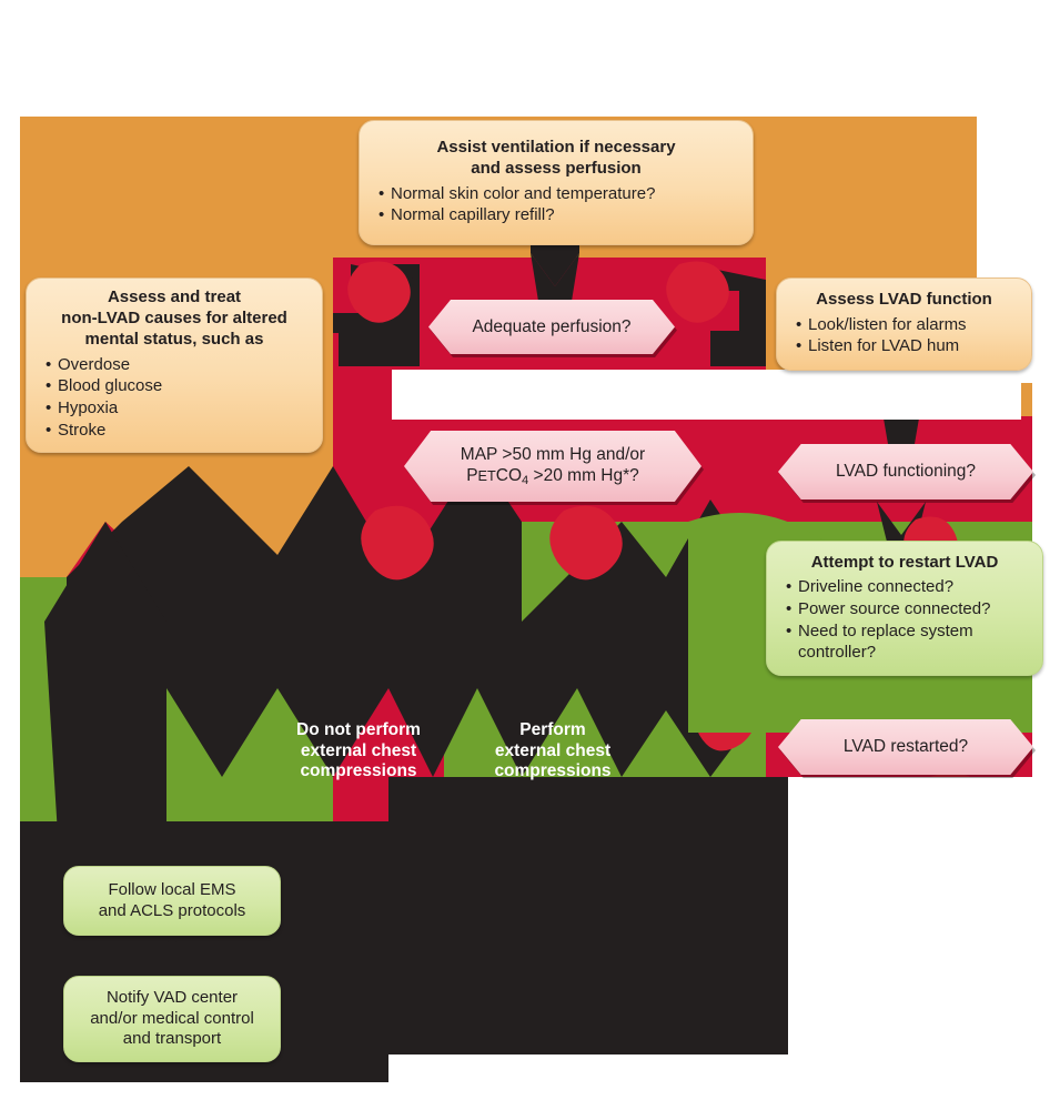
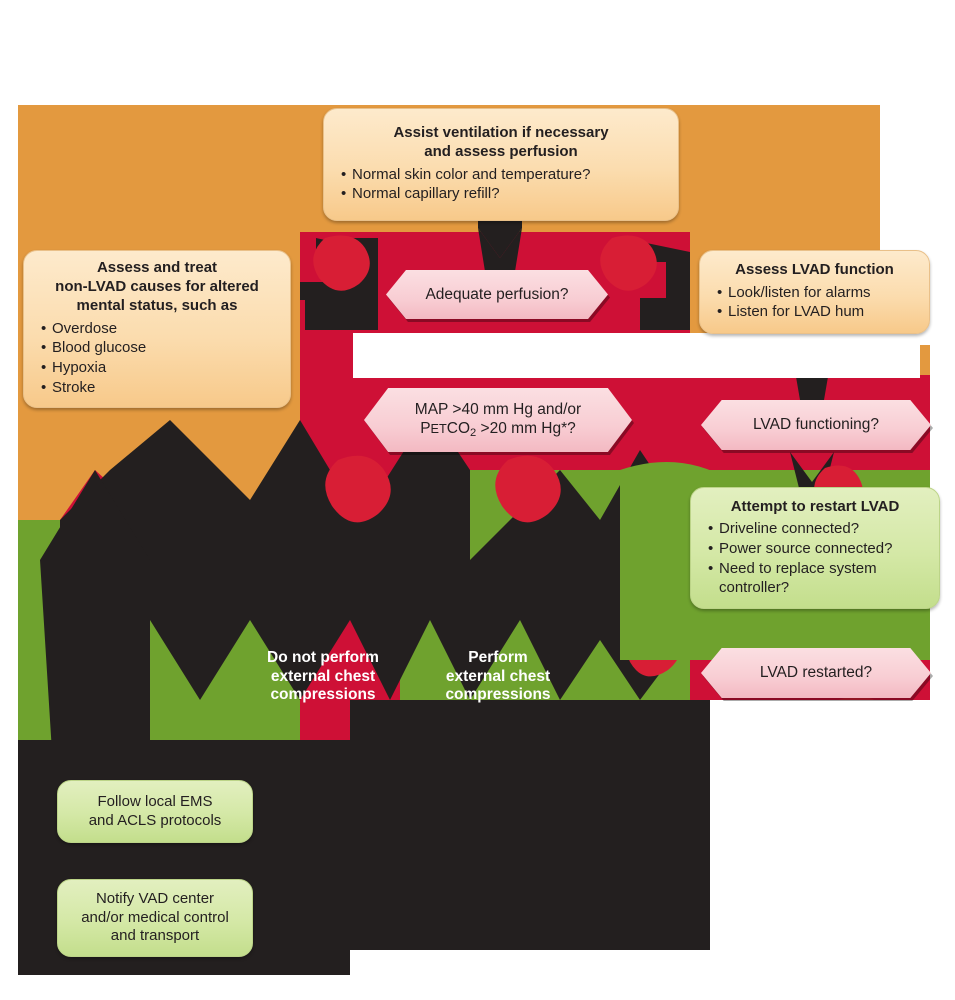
  Assist ventilation if necessary
  and assess perfusion
  Normal skin color and temperature?
  Normal capillary refill?
  Assess and treat
  non-LVAD causes for altered
  mental status, such as
  Overdose
  Blood glucose
  Hypoxia
  Stroke
  Assess LVAD function
  Look/listen for alarms
  Listen for LVAD hum
  Attempt to restart LVAD
  Driveline connected?
  Power source connected?
  Need to replace system controller?
  Follow local EMS
  and ACLS protocols
  Notify VAD center
  and/or medical control
  and transport
  Do not perform
  external chest
  compressions
  Perform
  external chest
  compressions
  Adequate perfusion?
- MAP >50 mm Hg and/or
+ MAP >40 mm Hg and/or
- PETCO4 >20 mm Hg*?
+ PETCO2 >20 mm Hg*?
  LVAD functioning?
  LVAD restarted?
